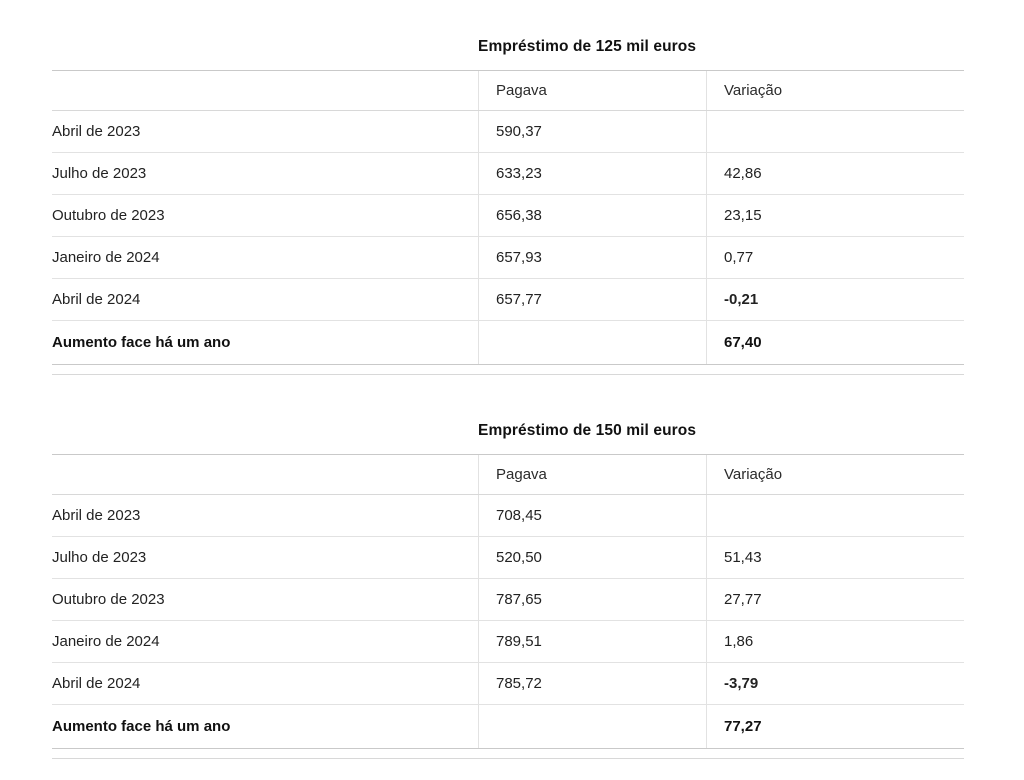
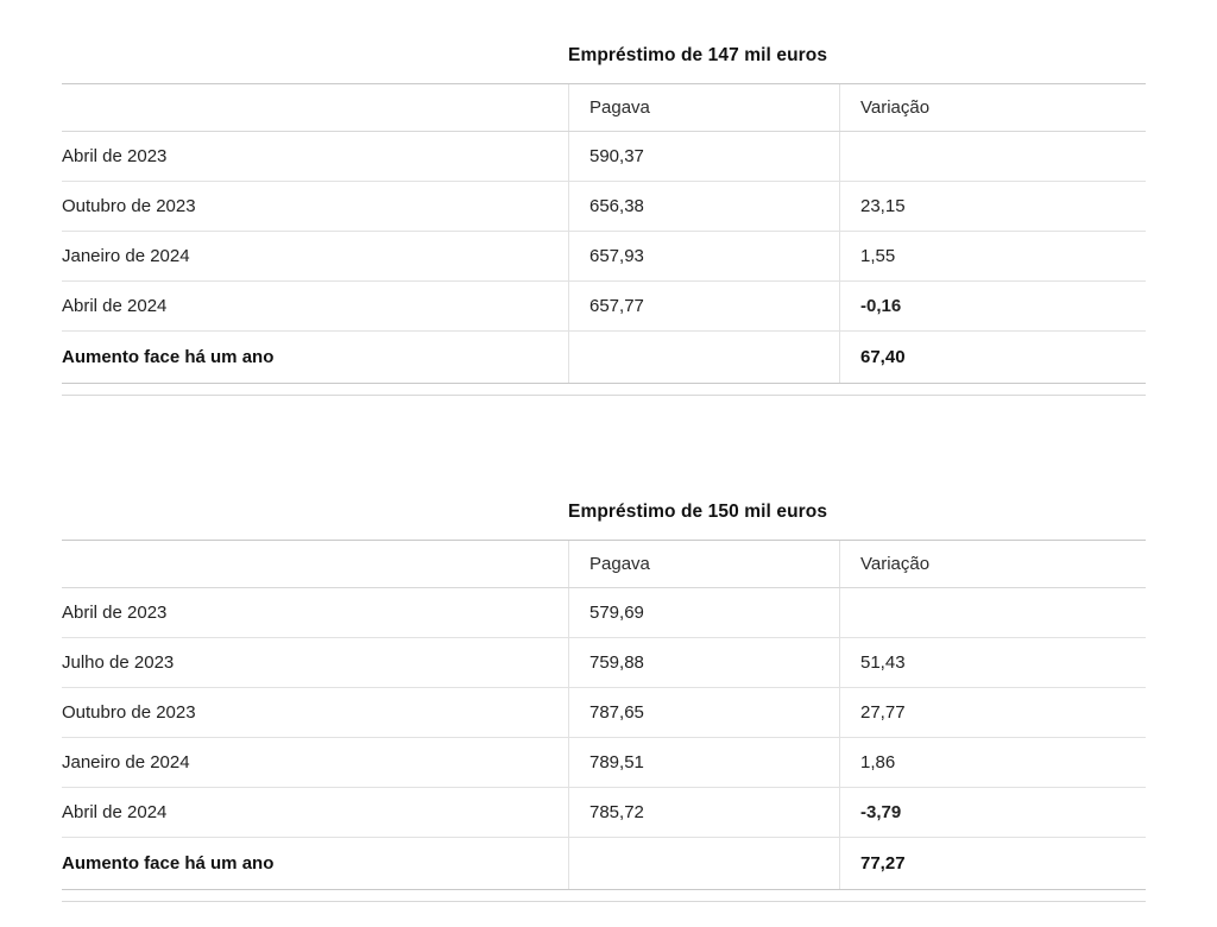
- 	Empréstimo de 125 mil euros
+ 	Empréstimo de 147 mil euros
  	Pagava	Variação
  Abril de 2023	590,37
- Julho de 2023	633,23	42,86
  Outubro de 2023	656,38	23,15
- Janeiro de 2024	657,93	0,77
+ Janeiro de 2024	657,93	1,55
- Abril de 2024	657,77	-0,21
+ Abril de 2024	657,77	-0,16
  Aumento face há um ano		67,40
  	Empréstimo de 150 mil euros
  	Pagava	Variação
- Abril de 2023	708,45
+ Abril de 2023	579,69
- Julho de 2023	520,50	51,43
+ Julho de 2023	759,88	51,43
  Outubro de 2023	787,65	27,77
  Janeiro de 2024	789,51	1,86
  Abril de 2024	785,72	-3,79
  Aumento face há um ano		77,27
